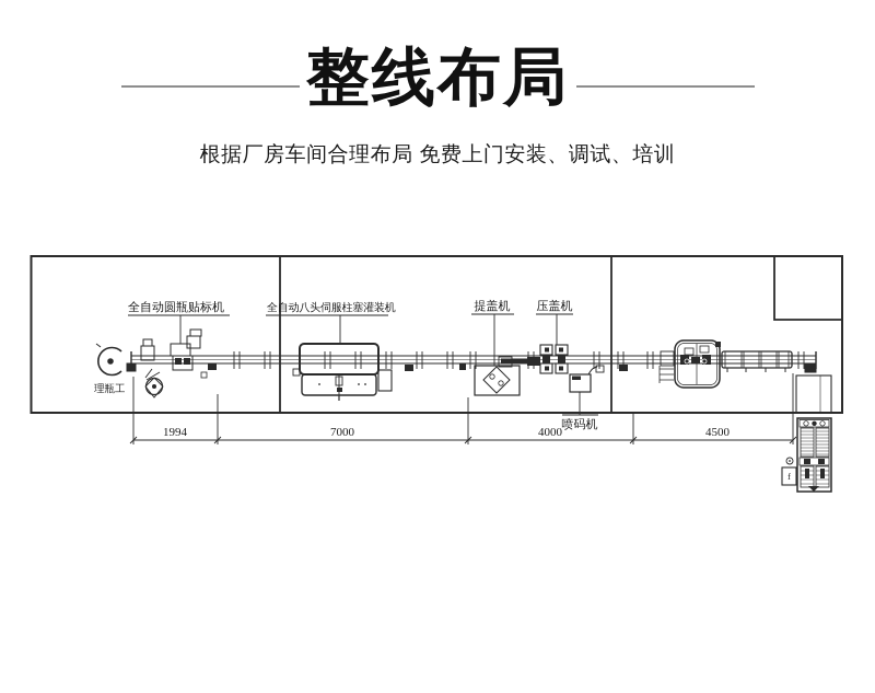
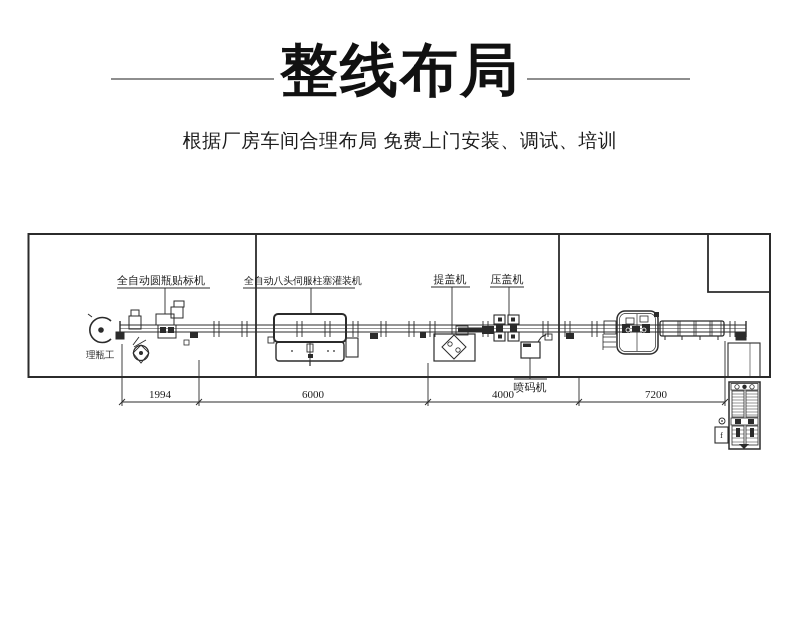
  整线布局
  根据厂房车间合理布局 免费上门安装、调试、培训
  理瓶工
  全自动圆瓶贴标机
  全自动八头伺服柱塞灌装机
  提盖机
  压盖机
  喷码机
  f
  1994
- 7000
+ 6000
  4000
- 4500
+ 7200
